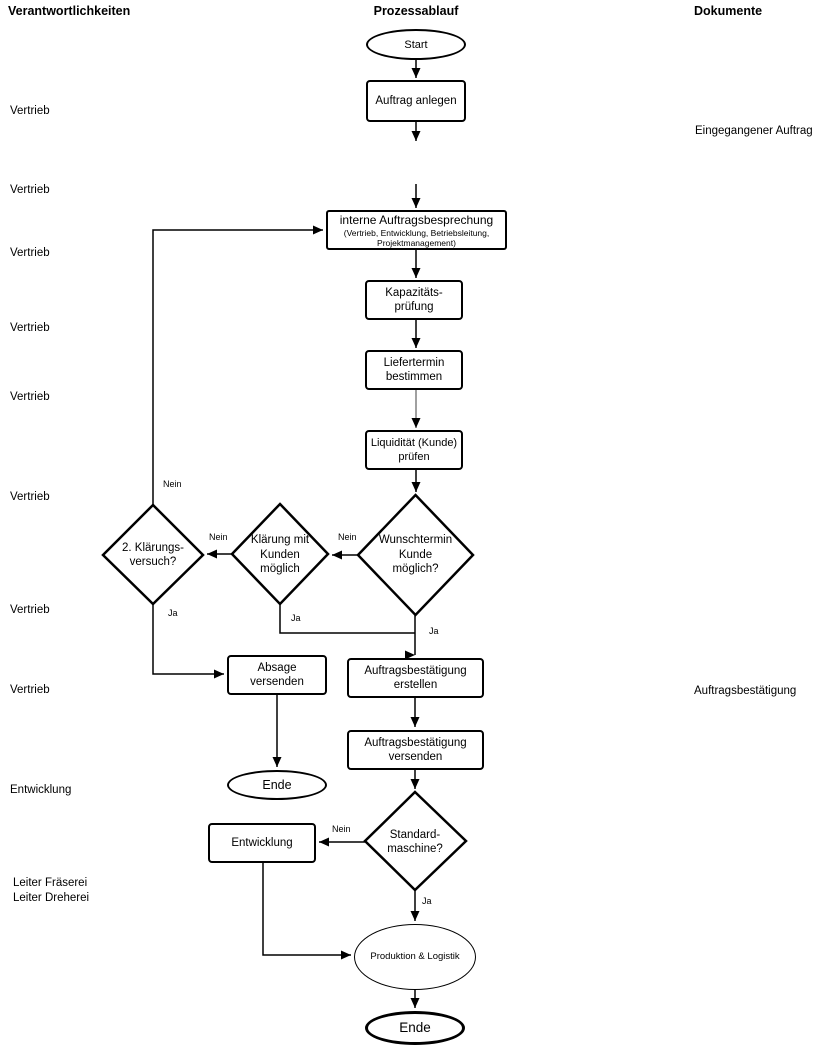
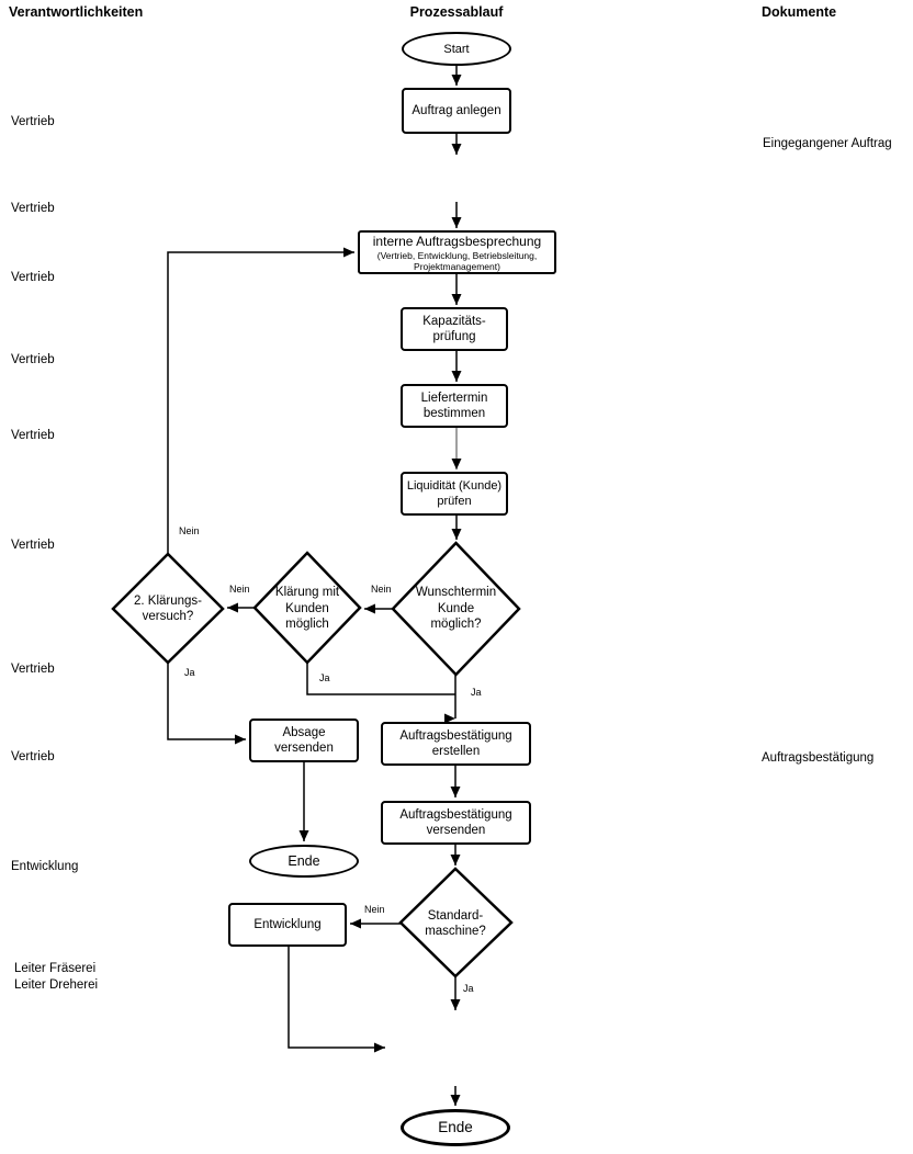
  Verantwortlichkeiten
  Prozessablauf
  Dokumente
  Vertrieb
  Vertrieb
  Vertrieb
  Vertrieb
  Vertrieb
  Vertrieb
  Vertrieb
  Vertrieb
  Entwicklung
  Leiter Fräserei
  Leiter Dreherei
  Eingegangener Auftrag
  Auftragsbestätigung
  Start
  Auftrag anlegen
  interne Auftragsbesprechung
  (Vertrieb, Entwicklung, Betriebsleitung,
  Projektmanagement)
  Kapazitäts-
  prüfung
  Liefertermin
  bestimmen
  Liquidität (Kunde)
  prüfen
  Wunschtermin
  Kunde
  möglich?
  Klärung mit
  Kunden
  möglich
  2. Klärungs-
  versuch?
  Standard-
  maschine?
  Absage
  versenden
  Auftragsbestätigung
  erstellen
  Auftragsbestätigung
  versenden
  Ende
  Entwicklung
- Produktion & Logistik
  Ende
  Nein
  Nein
  Nein
  Ja
  Ja
  Ja
  Nein
  Ja
